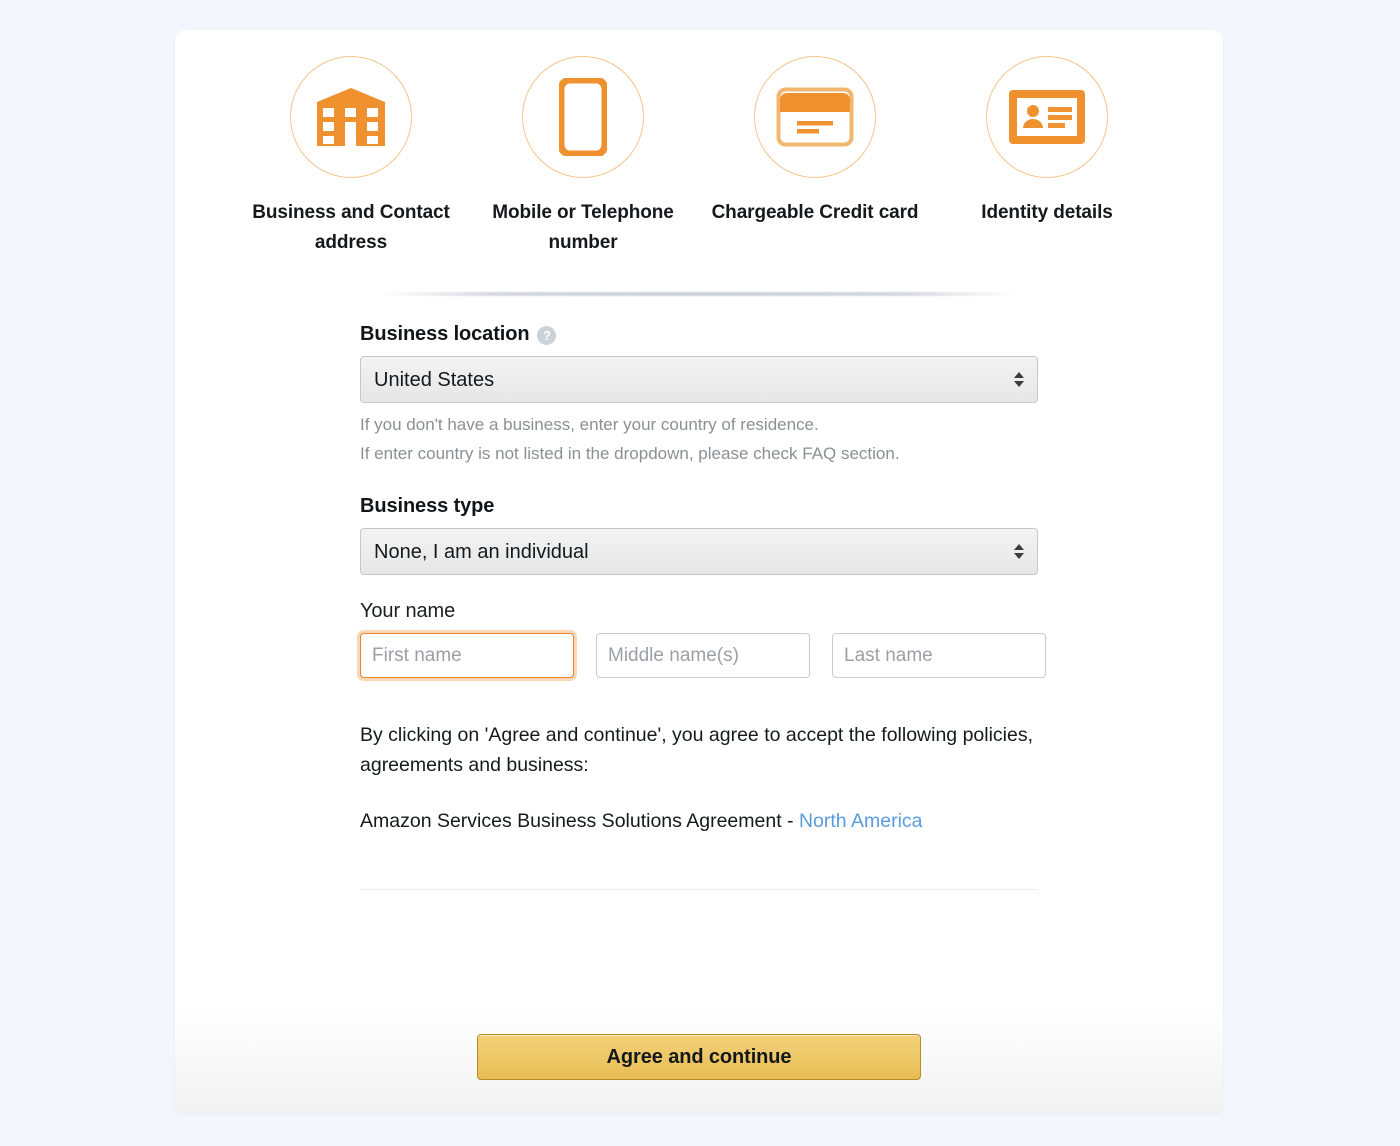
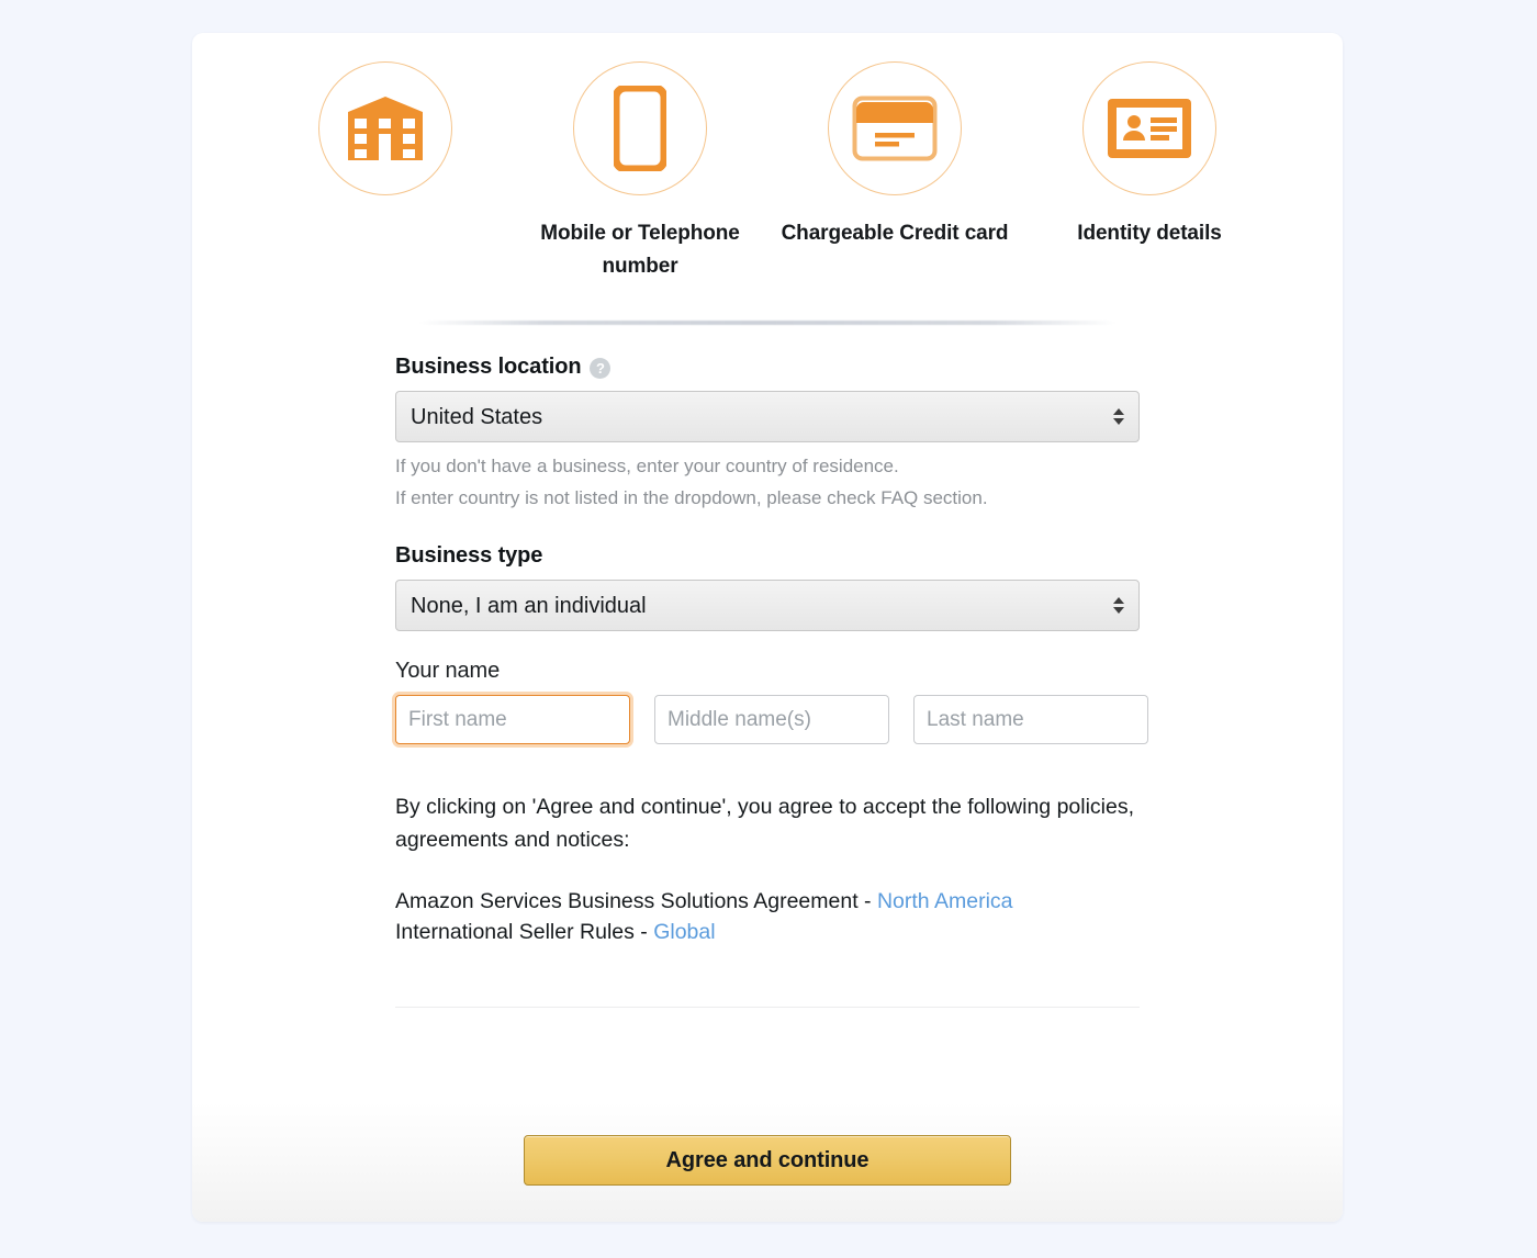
- Business and Contact address
  Mobile or Telephone number
  Chargeable Credit card
  Identity details
  Business location
  ?
  United States
  If you don't have a business, enter your country of residence.
  If enter country is not listed in the dropdown, please check FAQ section.
  Business type
  None, I am an individual
  Your name
  First name
  Middle name(s)
  Last name
- By clicking on 'Agree and continue', you agree to accept the following policies, agreements and business:
+ By clicking on 'Agree and continue', you agree to accept the following policies, agreements and notices:
  Amazon Services Business Solutions Agreement - North America
+ International Seller Rules - Global
  Agree and continue
